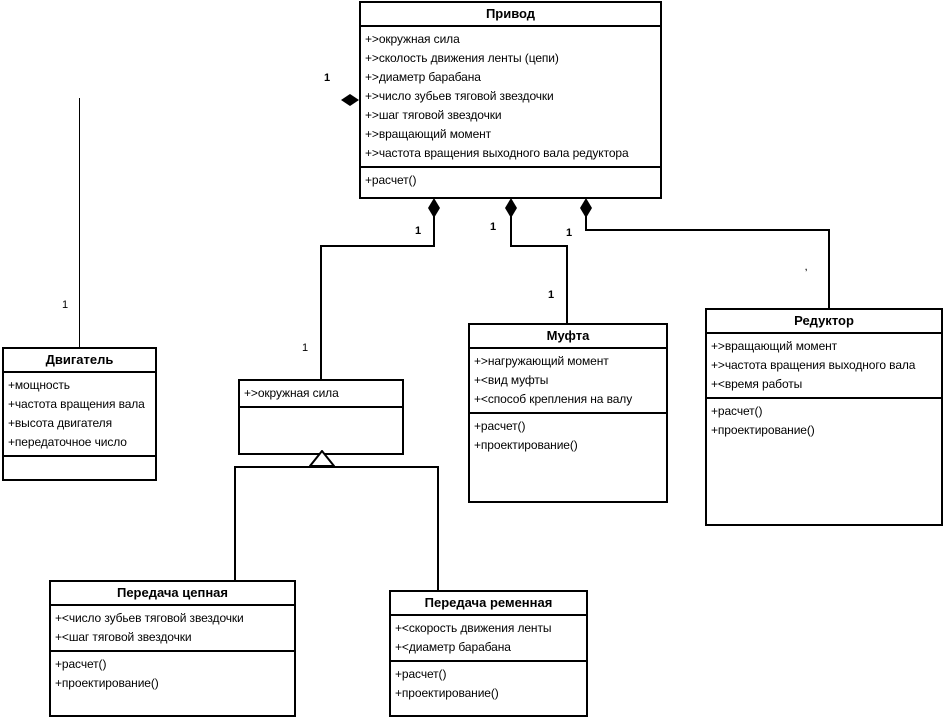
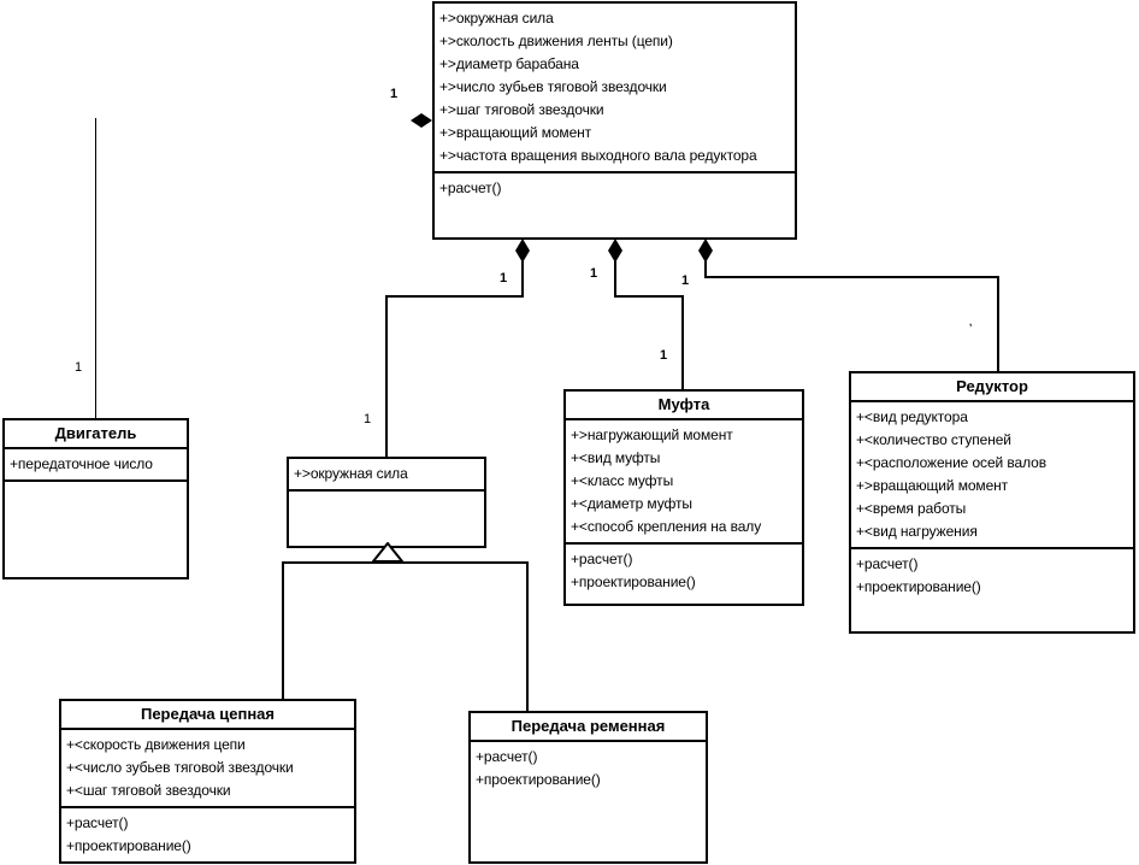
  1
  1
  1
  1
  1
  1
  1
  ,
- Привод
  +>окружная сила
  +>сколость движения ленты (цепи)
  +>диаметр барабана
  +>число зубьев тяговой звездочки
  +>шаг тяговой звездочки
  +>вращающий момент
  +>частота вращения выходного вала редуктора
  +расчет()
  Двигатель
- +мощность
- +частота вращения вала
- +высота двигателя
  +передаточное число
  +>окружная сила
  Муфта
  +>нагружающий момент
  +<вид муфты
+ +<класс муфты
+ +<диаметр муфты
  +<способ крепления на валу
  +расчет()
  +проектирование()
  Редуктор
+ +<вид редуктора
+ +<количество ступеней
+ +<расположение осей валов
  +>вращающий момент
- +>частота вращения выходного вала
  +<время работы
+ +<вид нагружения
  +расчет()
  +проектирование()
  Передача цепная
+ +<скорость движения цепи
  +<число зубьев тяговой звездочки
  +<шаг тяговой звездочки
  +расчет()
  +проектирование()
  Передача ременная
- +<скорость движения ленты
- +<диаметр барабана
  +расчет()
  +проектирование()
